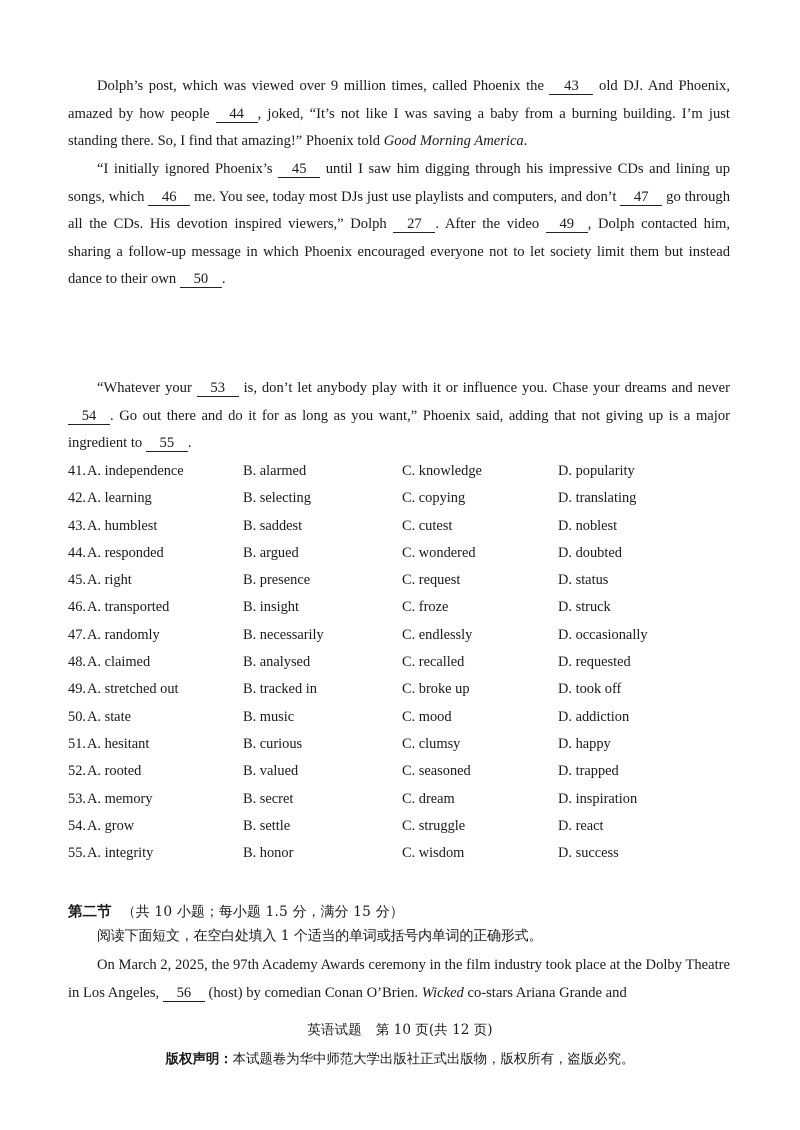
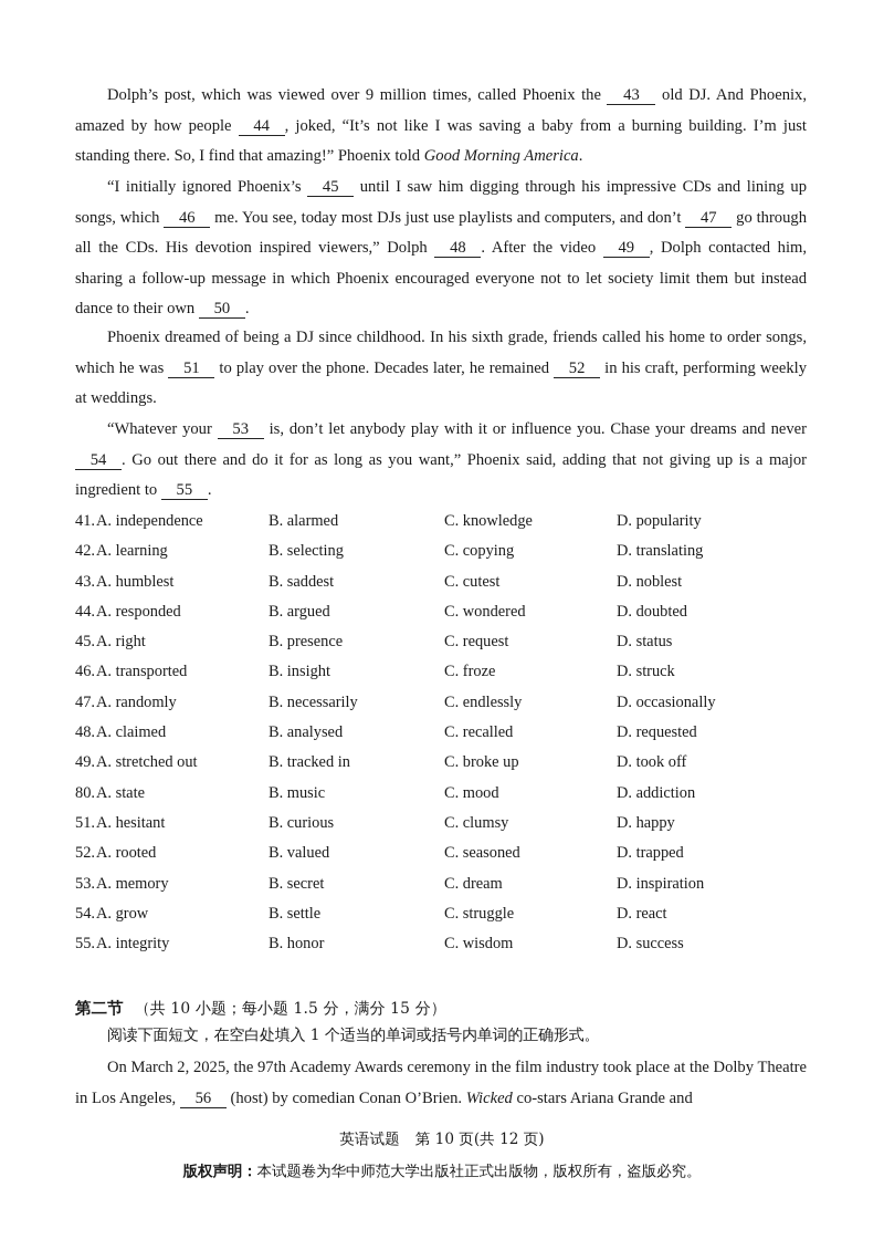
  Dolph’s post, which was viewed over 9 million times, called Phoenix the 43 old DJ. And Phoenix, amazed by how people 44 , joked, “It’s not like I was saving a baby from a burning building. I’m just standing there. So, I find that amazing!” Phoenix told Good Morning America.
- “I initially ignored Phoenix’s 45 until I saw him digging through his impressive CDs and lining up songs, which 46 me. You see, today most DJs just use playlists and computers, and don’t 47 go through all the CDs. His devotion inspired viewers,” Dolph 27 . After the video 49 , Dolph contacted him, sharing a follow-up message in which Phoenix encouraged everyone not to let society limit them but instead dance to their own 50 .
+ “I initially ignored Phoenix’s 45 until I saw him digging through his impressive CDs and lining up songs, which 46 me. You see, today most DJs just use playlists and computers, and don’t 47 go through all the CDs. His devotion inspired viewers,” Dolph 48 . After the video 49 , Dolph contacted him, sharing a follow-up message in which Phoenix encouraged everyone not to let society limit them but instead dance to their own 50 .
+ Phoenix dreamed of being a DJ since childhood. In his sixth grade, friends called his home to order songs, which he was 51 to play over the phone. Decades later, he remained 52 in his craft, performing weekly at weddings.
  “Whatever your 53 is, don’t let anybody play with it or influence you. Chase your dreams and never 54 . Go out there and do it for as long as you want,” Phoenix said, adding that not giving up is a major ingredient to 55 .
  41.
  A. independence
  B. alarmed
  C. knowledge
  D. popularity
  42.
  A. learning
  B. selecting
  C. copying
  D. translating
  43.
  A. humblest
  B. saddest
  C. cutest
  D. noblest
  44.
  A. responded
  B. argued
  C. wondered
  D. doubted
  45.
  A. right
  B. presence
  C. request
  D. status
  46.
  A. transported
  B. insight
  C. froze
  D. struck
  47.
  A. randomly
  B. necessarily
  C. endlessly
  D. occasionally
  48.
  A. claimed
  B. analysed
  C. recalled
  D. requested
  49.
  A. stretched out
  B. tracked in
  C. broke up
  D. took off
- 50.
+ 80.
  A. state
  B. music
  C. mood
  D. addiction
  51.
  A. hesitant
  B. curious
  C. clumsy
  D. happy
  52.
  A. rooted
  B. valued
  C. seasoned
  D. trapped
  53.
  A. memory
  B. secret
  C. dream
  D. inspiration
  54.
  A. grow
  B. settle
  C. struggle
  D. react
  55.
  A. integrity
  B. honor
  C. wisdom
  D. success
  第二节 （共 10 小题；每小题 1.5 分，满分 15 分）
  阅读下面短文，在空白处填入 1 个适当的单词或括号内单词的正确形式。
  On March 2, 2025, the 97th Academy Awards ceremony in the film industry took place at the Dolby Theatre in Los Angeles, 56 (host) by comedian Conan O’Brien. Wicked co-stars Ariana Grande and
  英语试题 第 10 页(共 12 页)
  版权声明：本试题卷为华中师范大学出版社正式出版物，版权所有，盗版必究。
